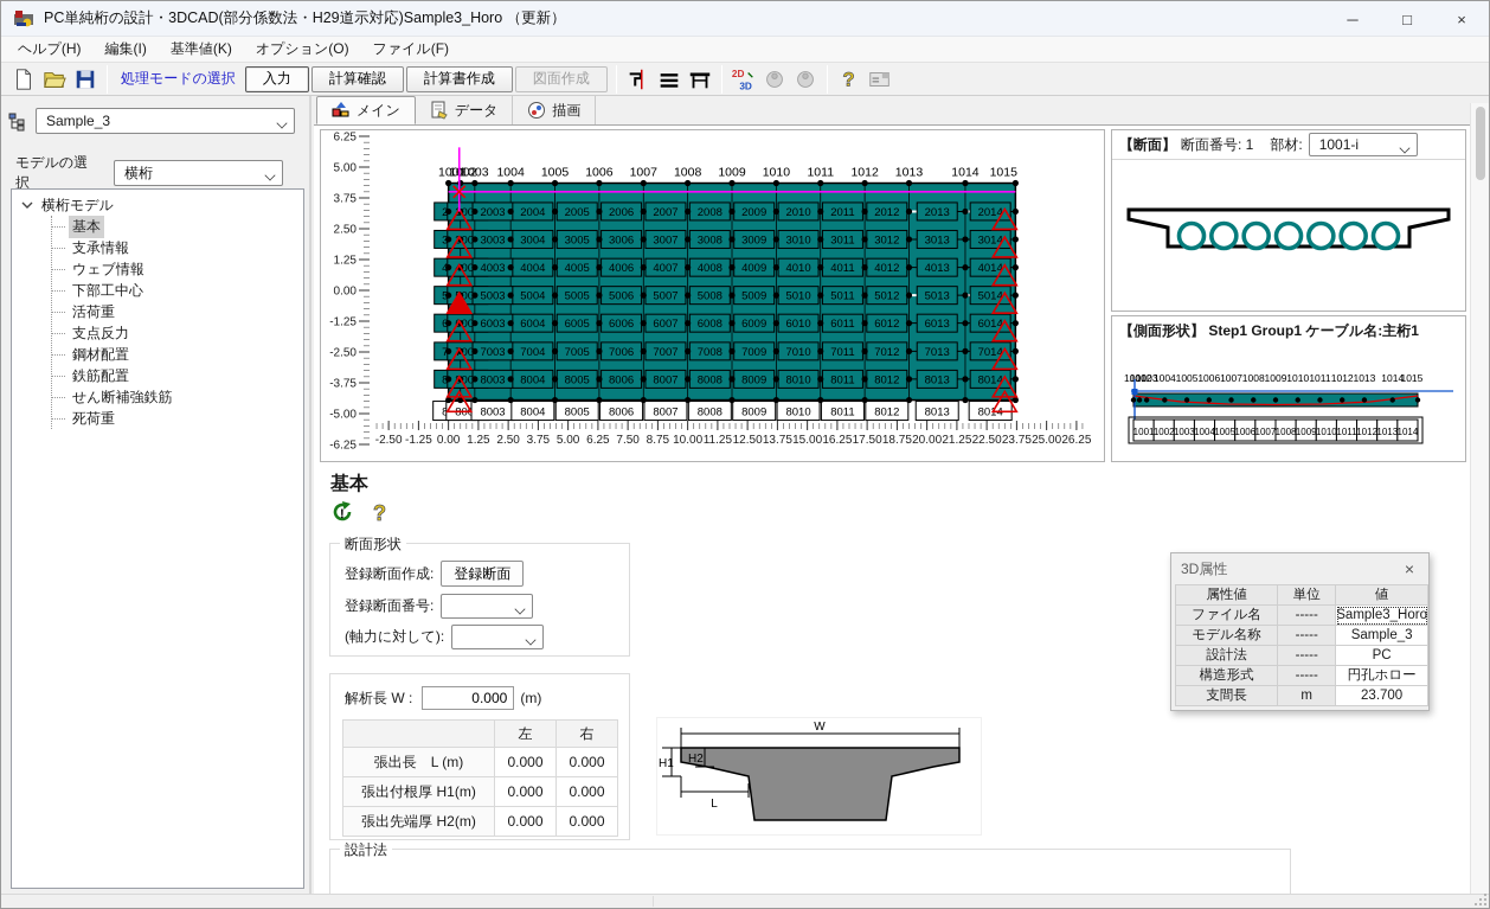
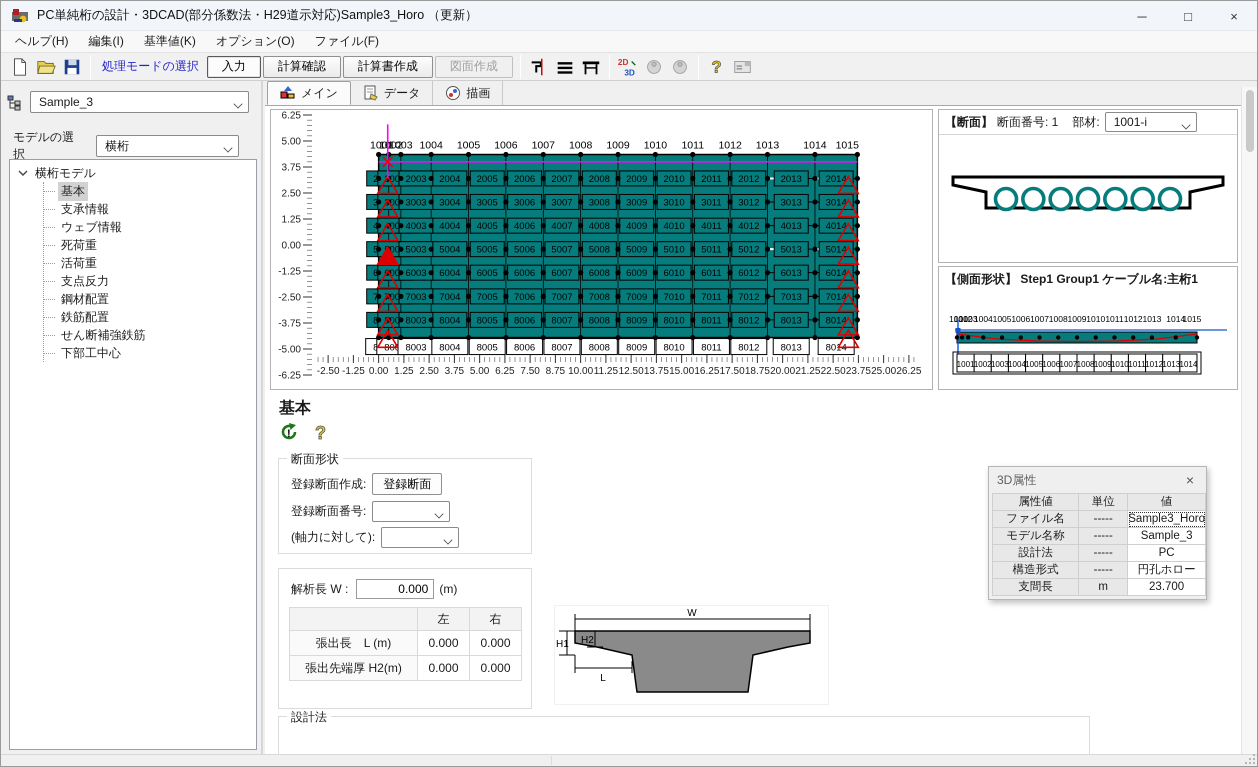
  PC単純桁の設計・3DCAD(部分係数法・H29道示対応)Sample3_Horo （更新）
  ─
  □
  ×
  ヘルプ(H)
  編集(I)
  基準値(K)
  オプション(O)
  ファイル(F)
  処理モードの選択
  入力
  計算確認
  計算書作成
  図面作成
  2D
  3D
  ?
  Sample_3
  モデルの選択
  横桁
  横桁モデル
  基本
  支承情報
  ウェブ情報
- 下部工中心
+ 死荷重
  活荷重
  支点反力
  鋼材配置
  鉄筋配置
  せん断補強鉄筋
- 死荷重
+ 下部工中心
  メイン
  データ
  描画
  6.25
  5.00
  3.75
  2.50
  1.25
  0.00
  -1.25
  -2.50
  -3.75
  -5.00
  -6.25
  -2.50
  -1.25
  0.00
  1.25
  2.50
  3.75
  5.00
  6.25
  7.50
  8.75
  10.00
  11.25
  12.50
  13.75
  15.00
  16.25
  17.50
  18.75
  20.00
  21.25
  22.50
  23.75
  25.00
  26.25
  2003
  2004
  2005
  2006
  2007
  2008
  2009
  2010
  2011
  2012
  2013
  2014
  3003
  3004
  3005
  3006
  3007
  3008
  3009
  3010
  3011
  3012
  3013
  3014
  4003
  4004
  4005
  4006
  4007
  4008
  4009
  4010
  4011
  4012
  4013
  4014
  5003
  5004
  5005
  5006
  5007
  5008
  5009
  5010
  5011
  5012
  5013
  5014
  6003
  6004
  6005
  6006
  6007
  6008
  6009
  6010
  6011
  6012
  6013
  6014
  7003
  7004
  7005
  7006
  7007
  7008
  7009
  7010
  7011
  7012
  7013
  7014
  8003
  8004
  8005
  8006
  8007
  8008
  8009
  8010
  8011
  8012
  8013
  8014
  1001
  102
  1003
  1004
  1005
  1006
  1007
  1008
  1009
  1010
  1011
  1012
  1013
  1014
  1015
  8003
  8004
  8005
  8006
  8007
  8008
  8009
  8010
  8011
  8012
  8013
  【断面】
  断面番号: 1
  部材:
  1001-i
  【側面形状】 Step1 Group1 ケーブル名:主桁1
  1001
  1002
  1003
  1004
  1005
  1006
  1007
  1008
  1009
  1010
  1011
  1012
  1013
  1014
  1015
  1001
  1002
  1003
  1004
  1005
  1006
  1007
  1008
  1009
  1010
  1011
  1012
  1013
  1014
  基本
  !
  ?
  断面形状
  登録断面作成:
  登録断面
  登録断面番号:
  (軸力に対して):
  解析長 W :
  0.000
  (m)
  	左	右
  張出長 L (m)	0.000	0.000
- 張出付根厚 H1(m)	0.000	0.000
  張出先端厚 H2(m)	0.000	0.000
  W
  H1
  H2
  L
  設計法
  3D属性
  ×
  属性値	単位	値
  ファイル名	-----	Sample3_Horo
  モデル名称	-----	Sample_3
  設計法	-----	PC
  構造形式	-----	円孔ホロー
  支間長	m	23.700
